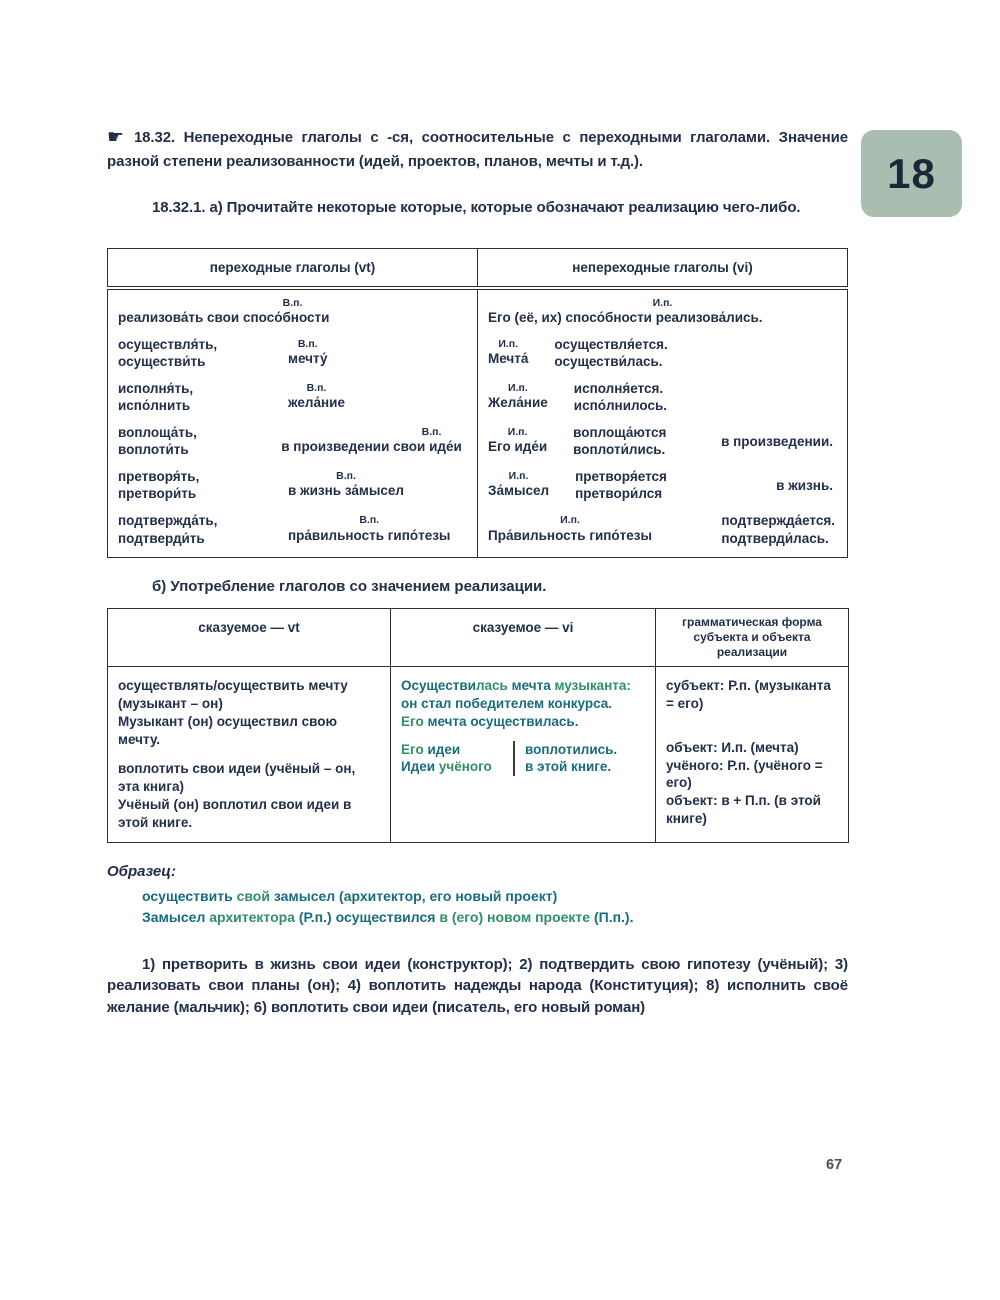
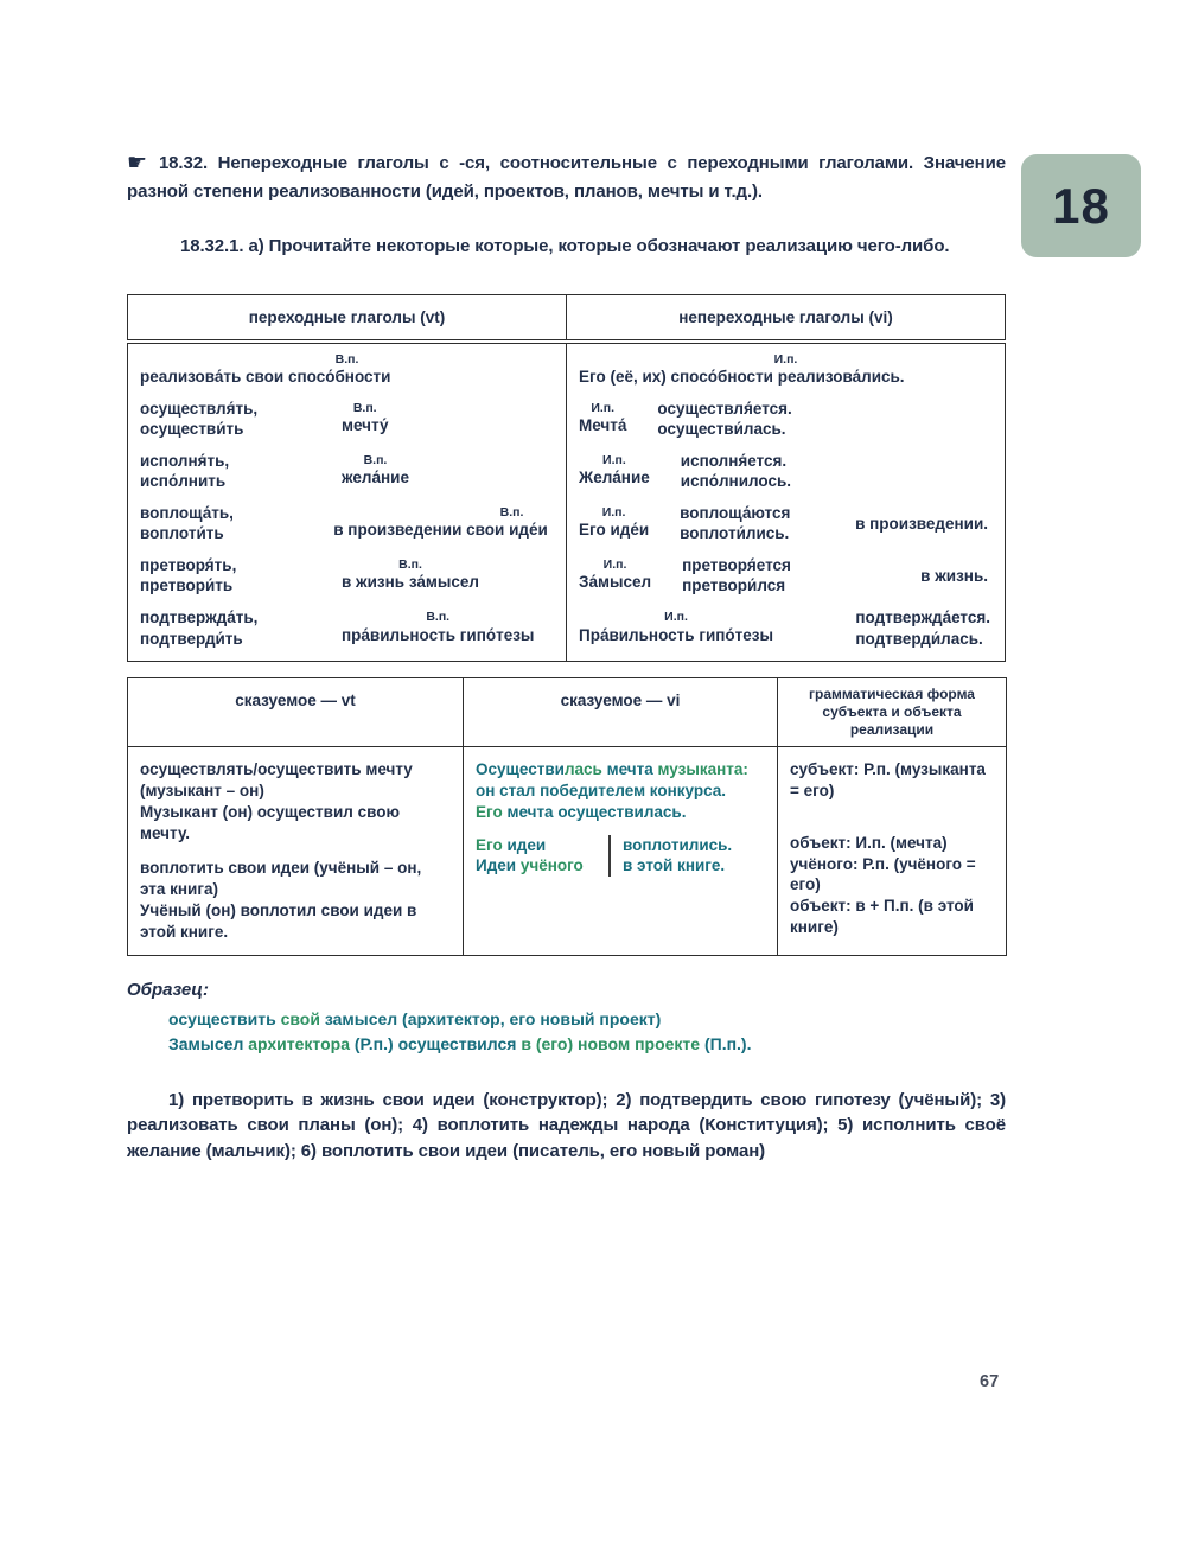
  18
  ☛ 18.32. Непереходные глаголы с -ся, соотносительные с переходными глаголами. Значение разной степени реализованности (идей, проектов, планов, мечты и т.д.).
  18.32.1. а) Прочитайте некоторые которые, которые обозначают реализацию чего-либо.
  переходные глаголы (vt)	непереходные глаголы (vi)
  В.п. реализова́ть свои спосо́бности осуществля́ть, осуществи́ть В.п. мечту́ исполня́ть, испо́лнить В.п. жела́ние воплоща́ть, воплоти́ть В.п. в произведении свои иде́и претворя́ть, претвори́ть В.п. в жизнь за́мысел подтвержда́ть, подтверди́ть В.п. пра́вильность гипо́тезы	И.п. Его (её, их) спосо́бности реализова́лись. И.п. Мечта́ осуществля́ется. осуществи́лась. И.п. Жела́ние исполня́ется. испо́лнилось. И.п. Его иде́и воплоща́ются воплоти́лись. в произведении. И.п. За́мысел претворя́ется претвори́лся в жизнь. И.п. Пра́вильность гипо́тезы подтвержда́ется. подтверди́лась.
- б) Употребление глаголов со значением реализации.
  сказуемое — vt	сказуемое — vi	грамматическая форма субъекта и объекта реализации
  осуществлять/осуществить мечту (музыкант – он) Музыкант (он) осуществил свою мечту. воплотить свои идеи (учёный – он, эта книга) Учёный (он) воплотил свои идеи в этой книге.	Осуществилась мечта музыканта: он стал победителем конкурса. Его мечта осуществилась. Его идеи Идеи учёного воплотились. в этой книге.	субъект: Р.п. (музыканта = его) объект: И.п. (мечта) учёного: Р.п. (учёного = его) объект: в + П.п. (в этой книге)
  Образец:
  осуществить свой замысел (архитектор, его новый проект)
  Замысел архитектора (Р.п.) осуществился в (его) новом проекте (П.п.).
- 1) претворить в жизнь свои идеи (конструктор); 2) подтвердить свою гипотезу (учёный); 3) реализовать свои планы (он); 4) воплотить надежды народа (Конституция); 8) исполнить своё желание (мальчик); 6) воплотить свои идеи (писатель, его новый роман)
+ 1) претворить в жизнь свои идеи (конструктор); 2) подтвердить свою гипотезу (учёный); 3) реализовать свои планы (он); 4) воплотить надежды народа (Конституция); 5) исполнить своё желание (мальчик); 6) воплотить свои идеи (писатель, его новый роман)
  67
